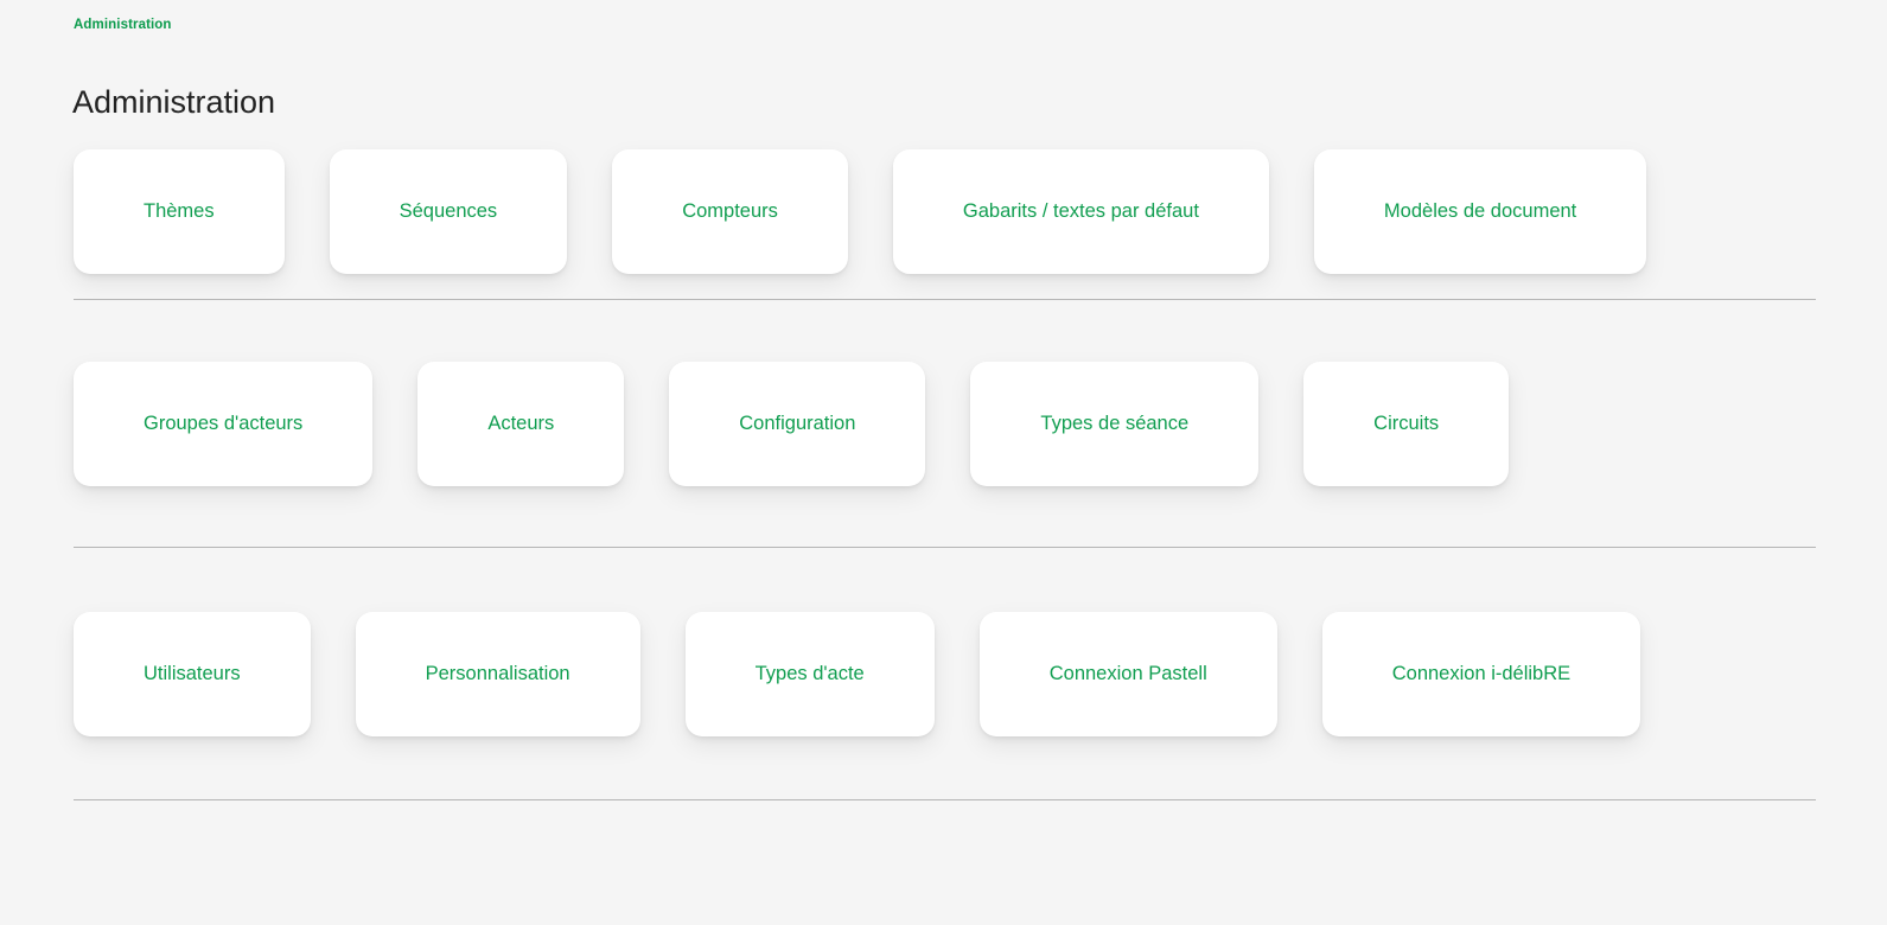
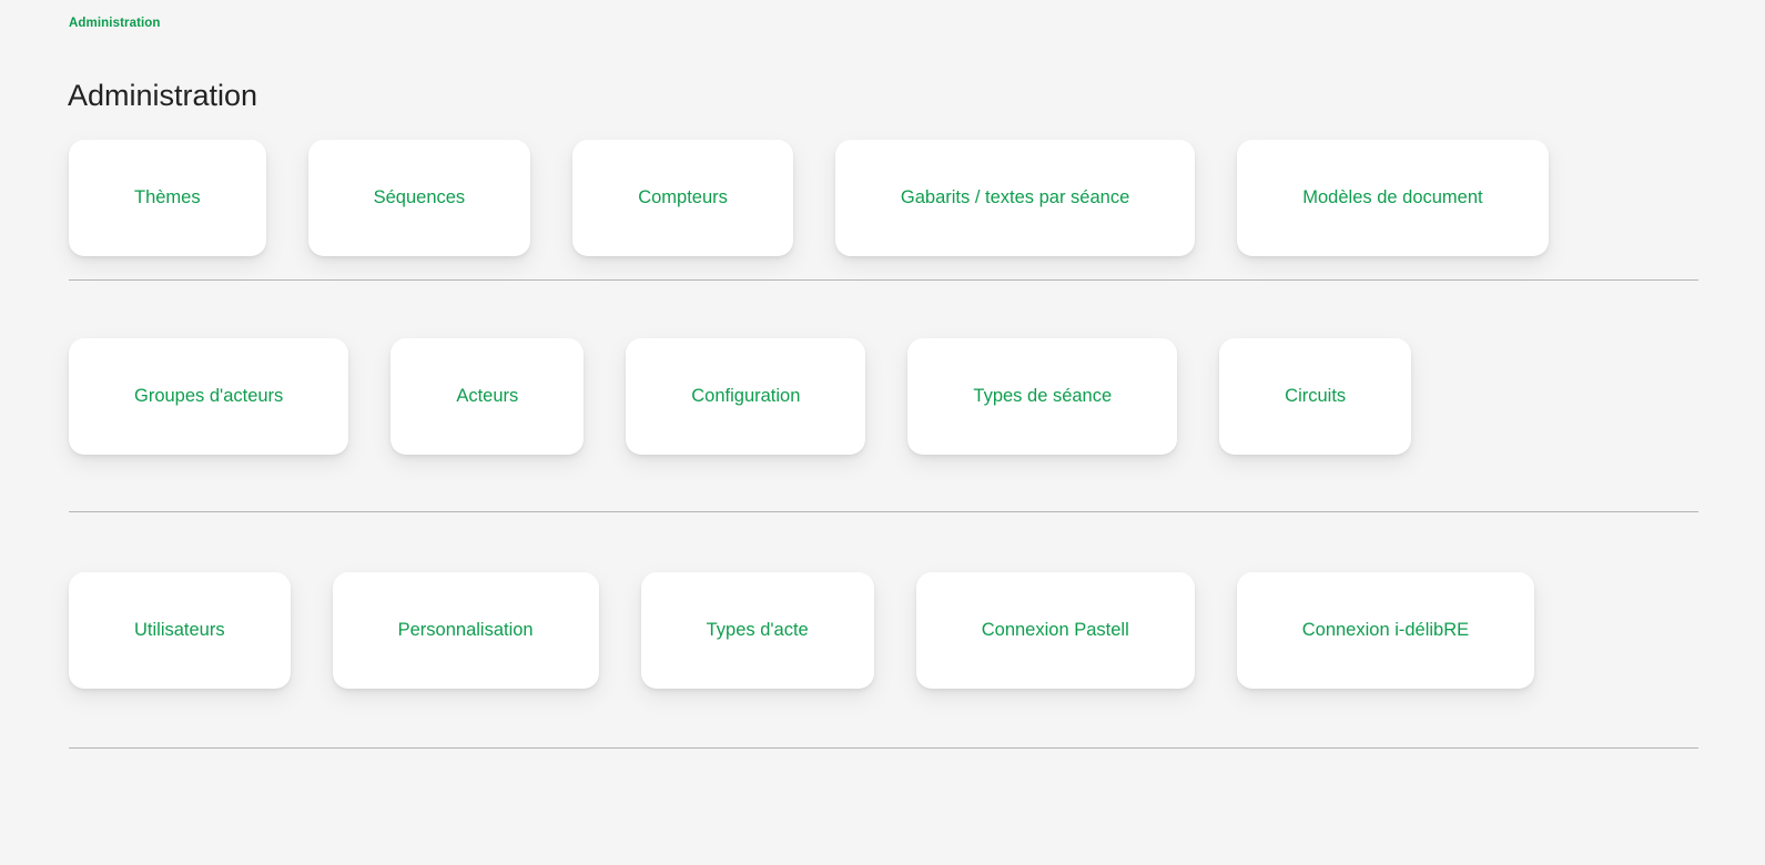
  Administration
  Administration
  Thèmes
  Séquences
  Compteurs
- Gabarits / textes par défaut
+ Gabarits / textes par séance
  Modèles de document
  Groupes d'acteurs
  Acteurs
  Configuration
  Types de séance
  Circuits
  Utilisateurs
  Personnalisation
  Types d'acte
  Connexion Pastell
  Connexion i-délibRE
